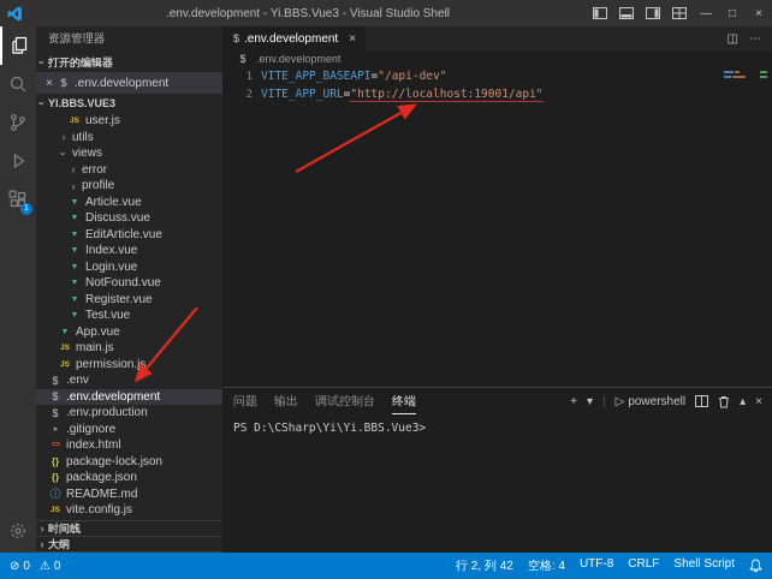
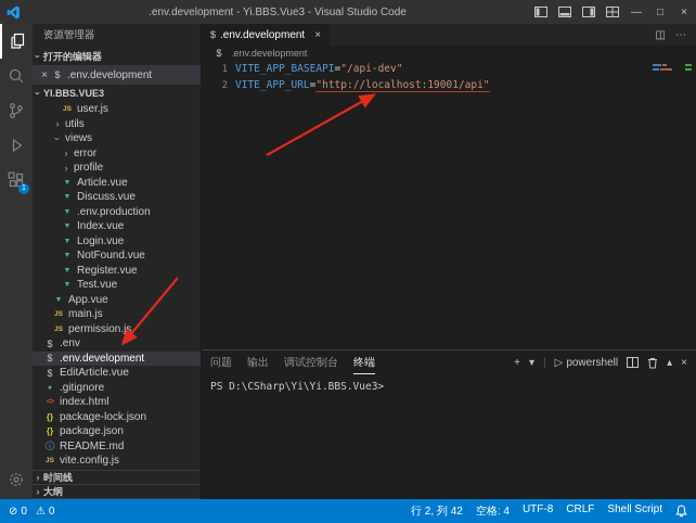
- .env.development - Yi.BBS.Vue3 - Visual Studio Shell
+ .env.development - Yi.BBS.Vue3 - Visual Studio Code
  —
  □
  ×
  资源管理器
  打开的编辑器
  ×
  $
  .env.development
  YI.BBS.VUE3
  user.js
  ›
  utils
  views
  ›
  error
  ›
  profile
  Article.vue
  Discuss.vue
- EditArticle.vue
+ .env.production
  Index.vue
  Login.vue
  NotFound.vue
  Register.vue
  Test.vue
  App.vue
  main.js
  permission.js
  $
  .env
  $
  .env.development
  $
- .env.production
+ EditArticle.vue
  .gitignore
  index.html
  {}
  package-lock.json
  {}
  package.json
  ⓘ
  README.md
  vite.config.js
  ›
  时间线
  ›
  大纲
  $
  .env.development
  ×
  ◫
  ⋯
  $
  .env.development
  1
  VITE_APP_BASEAPI
  =
  "/api-dev"
  2
  VITE_APP_URL
  =
  "http://localhost:19001/api"
  问题
  输出
  调试控制台
  终端
  +
  ▾
  |
  ▷
  powershell
  ▴
  ×
  PS D:\CSharp\Yi\Yi.BBS.Vue3>
  ⊘
  0
  ⚠
  0
  行 2, 列 42
  空格: 4
  UTF-8
  CRLF
  Shell Script
